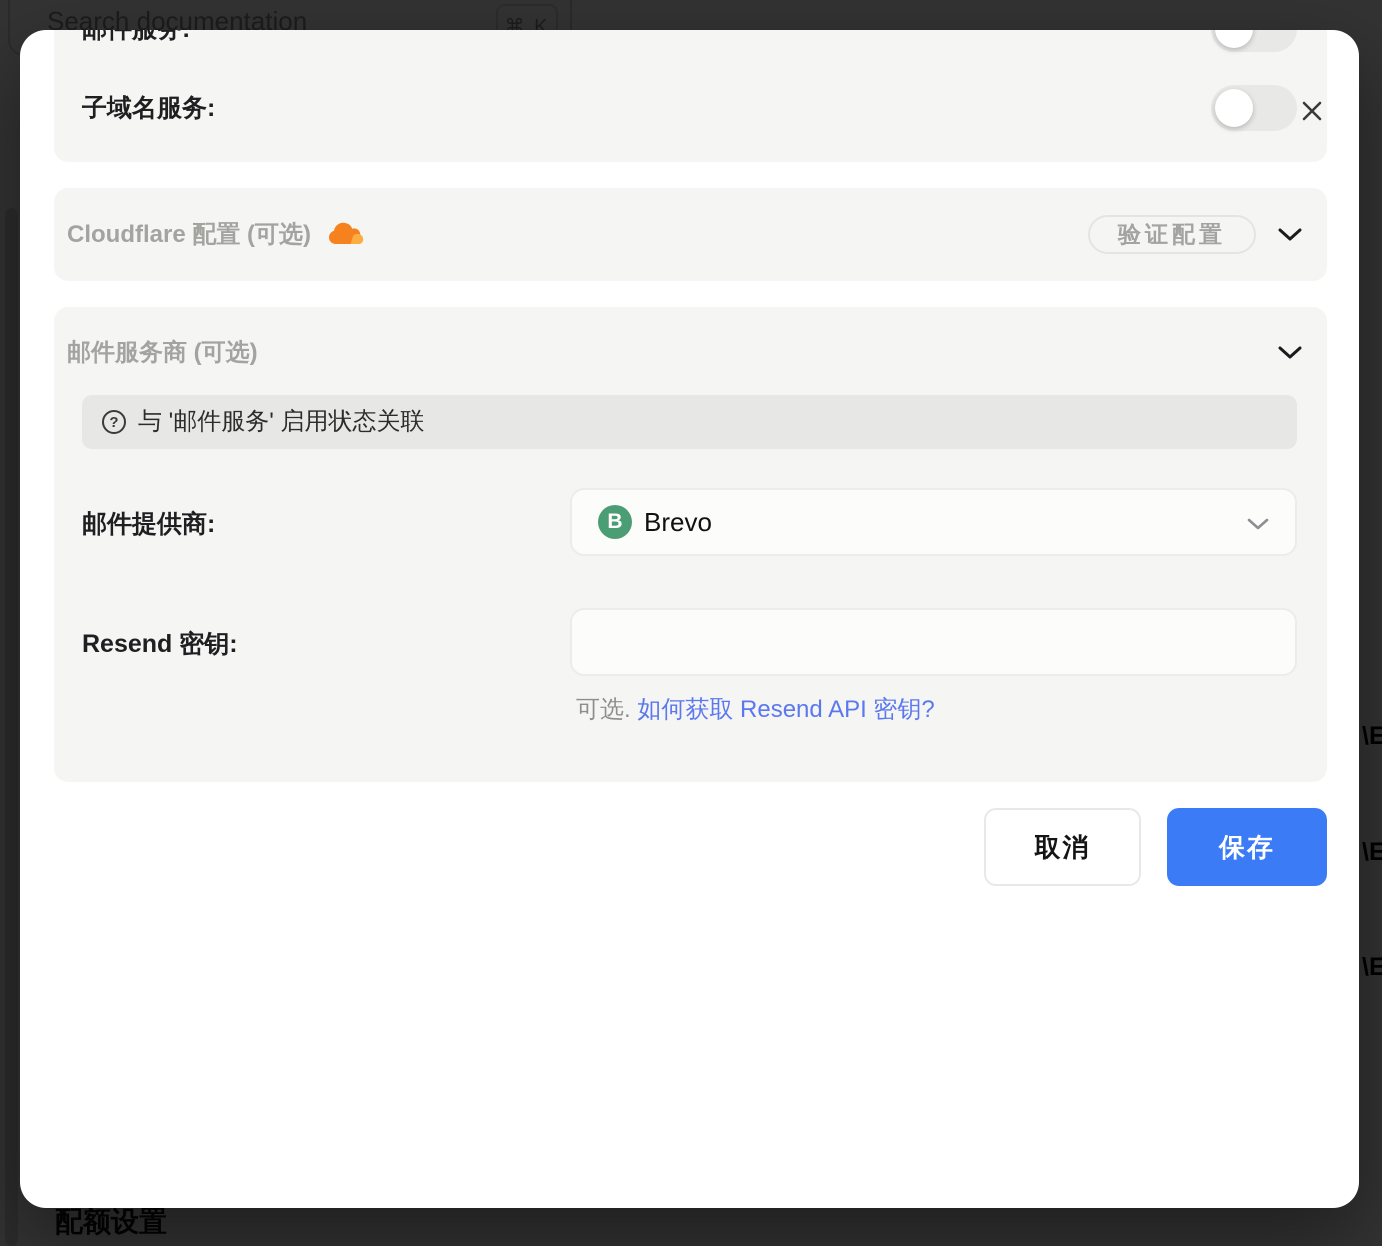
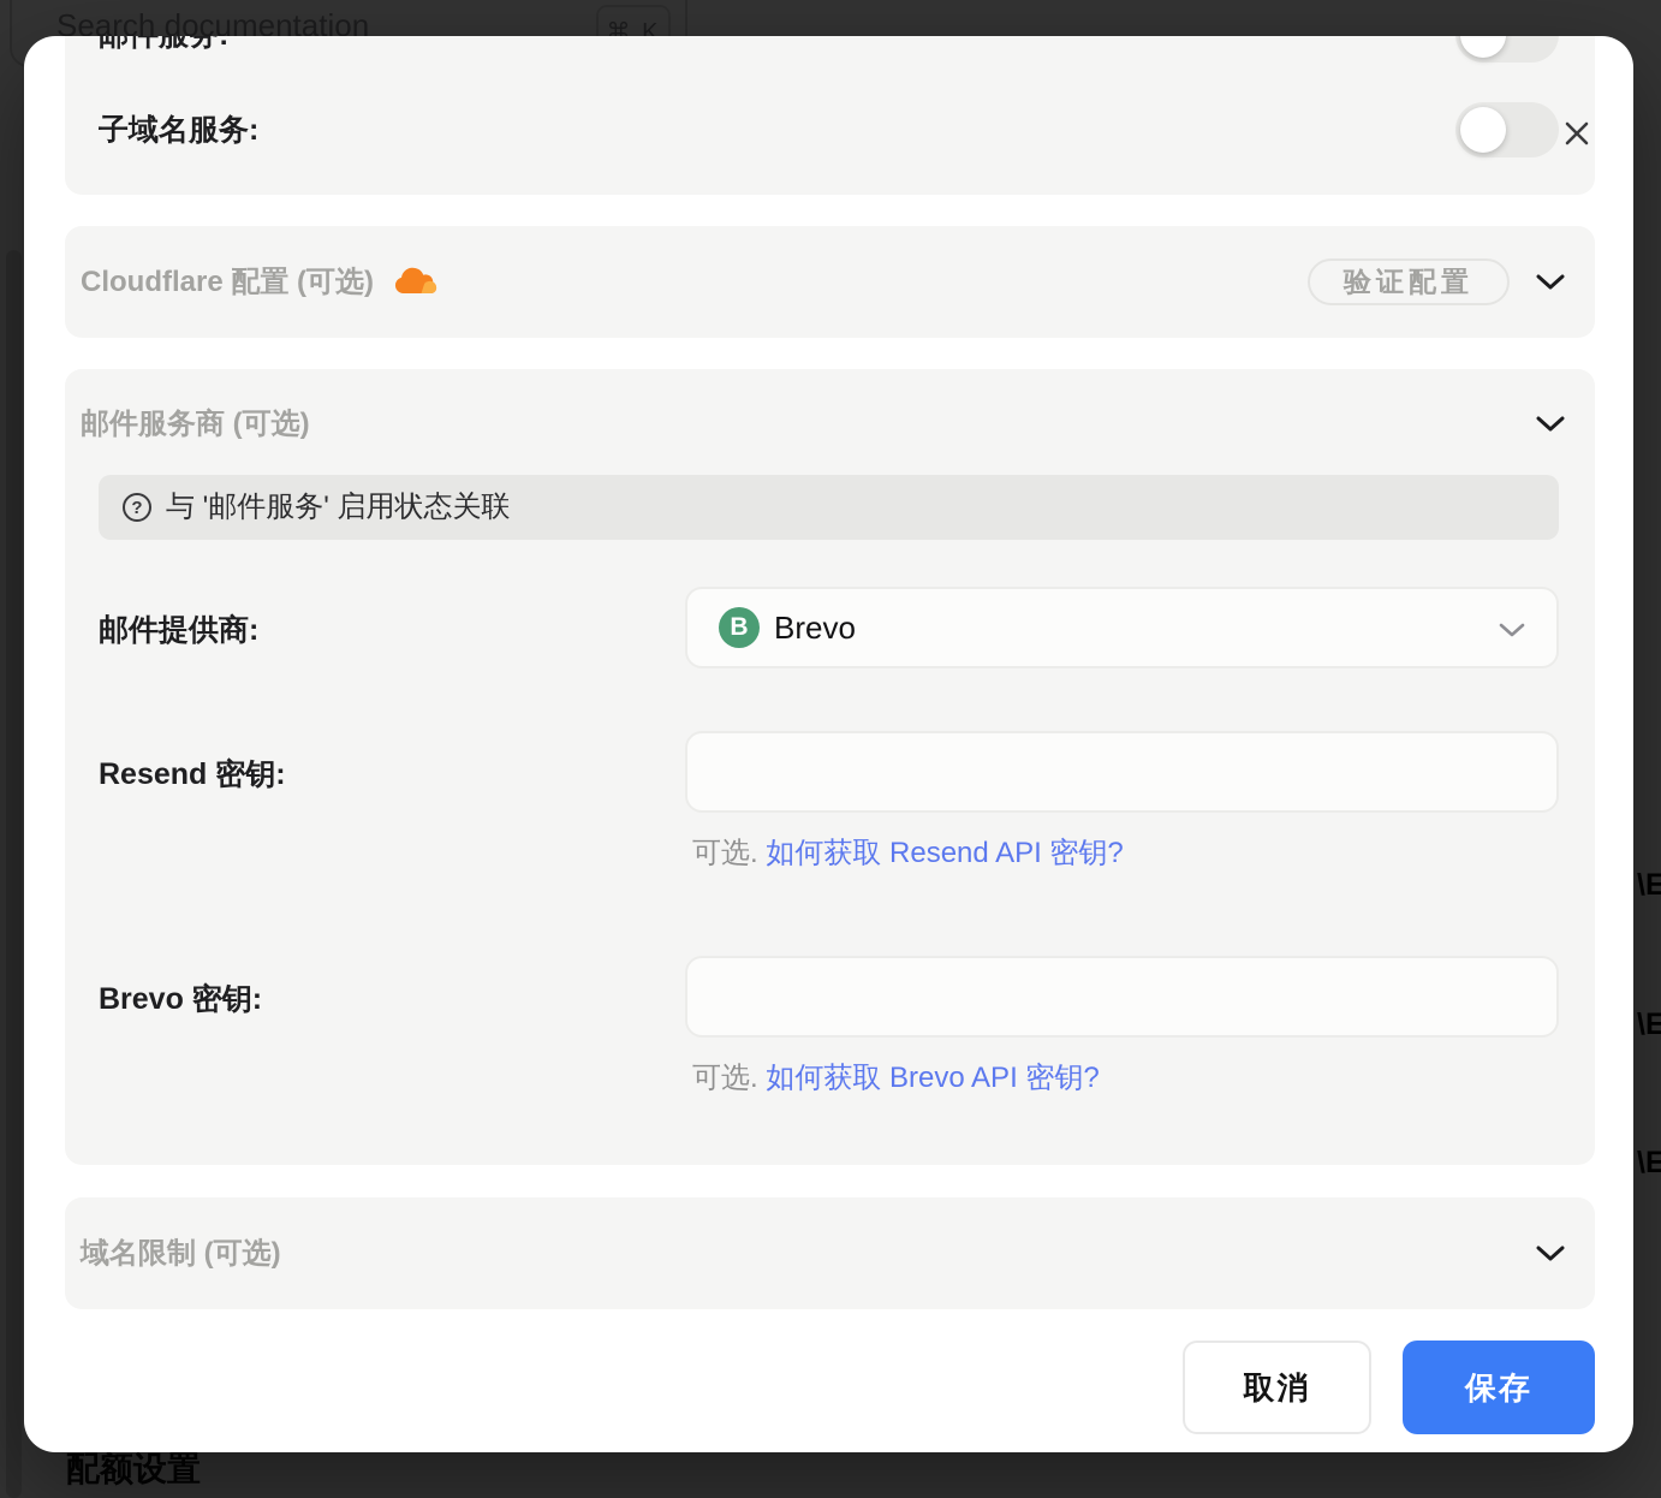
  Search documentation
  ⌘ K
  配额设置
  \E
  \E
  \E
  子域名服务:
  Cloudflare 配置 (可选)
  验证配置
  邮件服务商 (可选)
  ?
  与 '邮件服务' 启用状态关联
  邮件提供商:
  B
  Brevo
  Resend 密钥:
  可选. 如何获取 Resend API 密钥?
+ Brevo 密钥:
+ 可选. 如何获取 Brevo API 密钥?
+ 域名限制 (可选)
  取消
  保存
